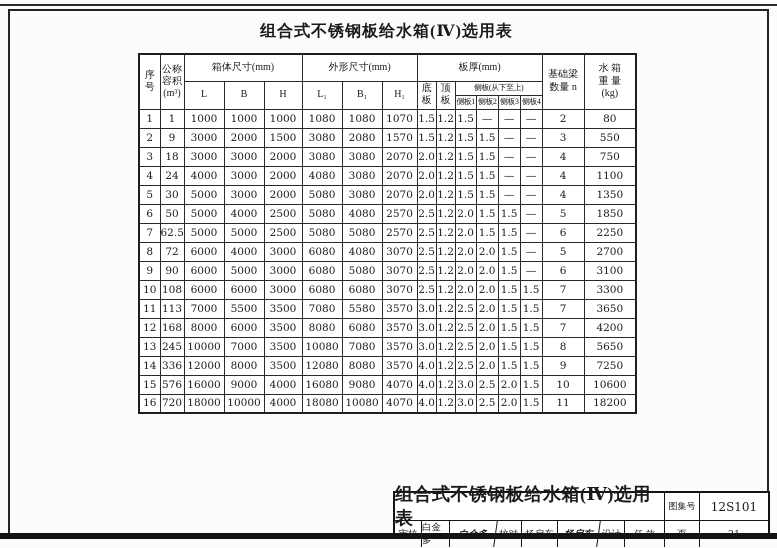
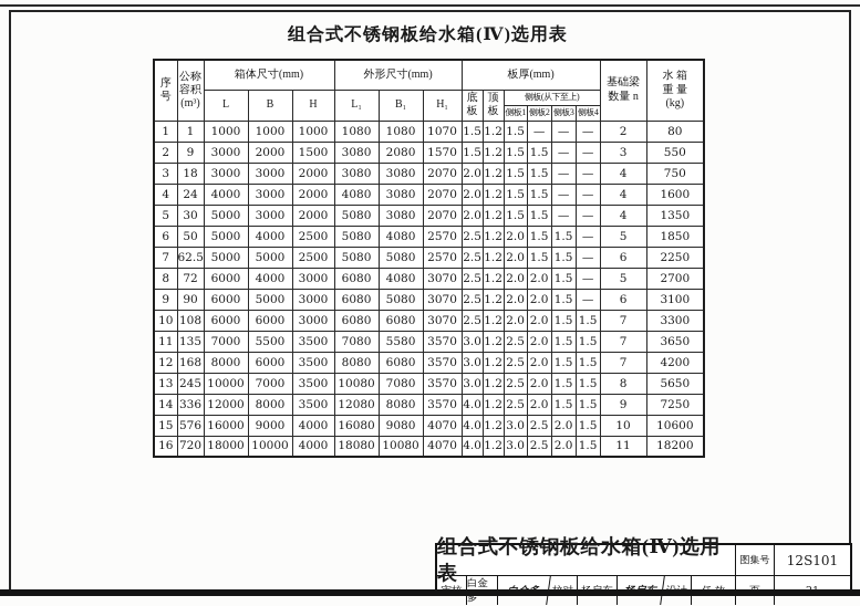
  组合式不锈钢板给水箱(Ⅳ)选用表
  序号	公称容积(m³)	箱体尺寸(mm)	外形尺寸(mm)	板厚(mm)	基础梁 数量 n	水 箱 重 量 (kg)
  L	B	H	L₁	B₁	H₁	底板	顶板	侧板(从下至上)
  侧板1	侧板2	侧板3	侧板4
  1	1	1000	1000	1000	1080	1080	1070	1.5	1.2	1.5	—	—	—	2	80
  2	9	3000	2000	1500	3080	2080	1570	1.5	1.2	1.5	1.5	—	—	3	550
  3	18	3000	3000	2000	3080	3080	2070	2.0	1.2	1.5	1.5	—	—	4	750
- 4	24	4000	3000	2000	4080	3080	2070	2.0	1.2	1.5	1.5	—	—	4	1100
+ 4	24	4000	3000	2000	4080	3080	2070	2.0	1.2	1.5	1.5	—	—	4	1600
  5	30	5000	3000	2000	5080	3080	2070	2.0	1.2	1.5	1.5	—	—	4	1350
  6	50	5000	4000	2500	5080	4080	2570	2.5	1.2	2.0	1.5	1.5	—	5	1850
  7	62.5	5000	5000	2500	5080	5080	2570	2.5	1.2	2.0	1.5	1.5	—	6	2250
  8	72	6000	4000	3000	6080	4080	3070	2.5	1.2	2.0	2.0	1.5	—	5	2700
  9	90	6000	5000	3000	6080	5080	3070	2.5	1.2	2.0	2.0	1.5	—	6	3100
  10	108	6000	6000	3000	6080	6080	3070	2.5	1.2	2.0	2.0	1.5	1.5	7	3300
- 11	113	7000	5500	3500	7080	5580	3570	3.0	1.2	2.5	2.0	1.5	1.5	7	3650
+ 11	135	7000	5500	3500	7080	5580	3570	3.0	1.2	2.5	2.0	1.5	1.5	7	3650
  12	168	8000	6000	3500	8080	6080	3570	3.0	1.2	2.5	2.0	1.5	1.5	7	4200
  13	245	10000	7000	3500	10080	7080	3570	3.0	1.2	2.5	2.0	1.5	1.5	8	5650
  14	336	12000	8000	3500	12080	8080	3570	4.0	1.2	2.5	2.0	1.5	1.5	9	7250
  15	576	16000	9000	4000	16080	9080	4070	4.0	1.2	3.0	2.5	2.0	1.5	10	10600
  16	720	18000	10000	4000	18080	10080	4070	4.0	1.2	3.0	2.5	2.0	1.5	11	18200
  组合式不锈钢板给水箱(Ⅳ)选用表
  图集号
  12S101
  白金多
